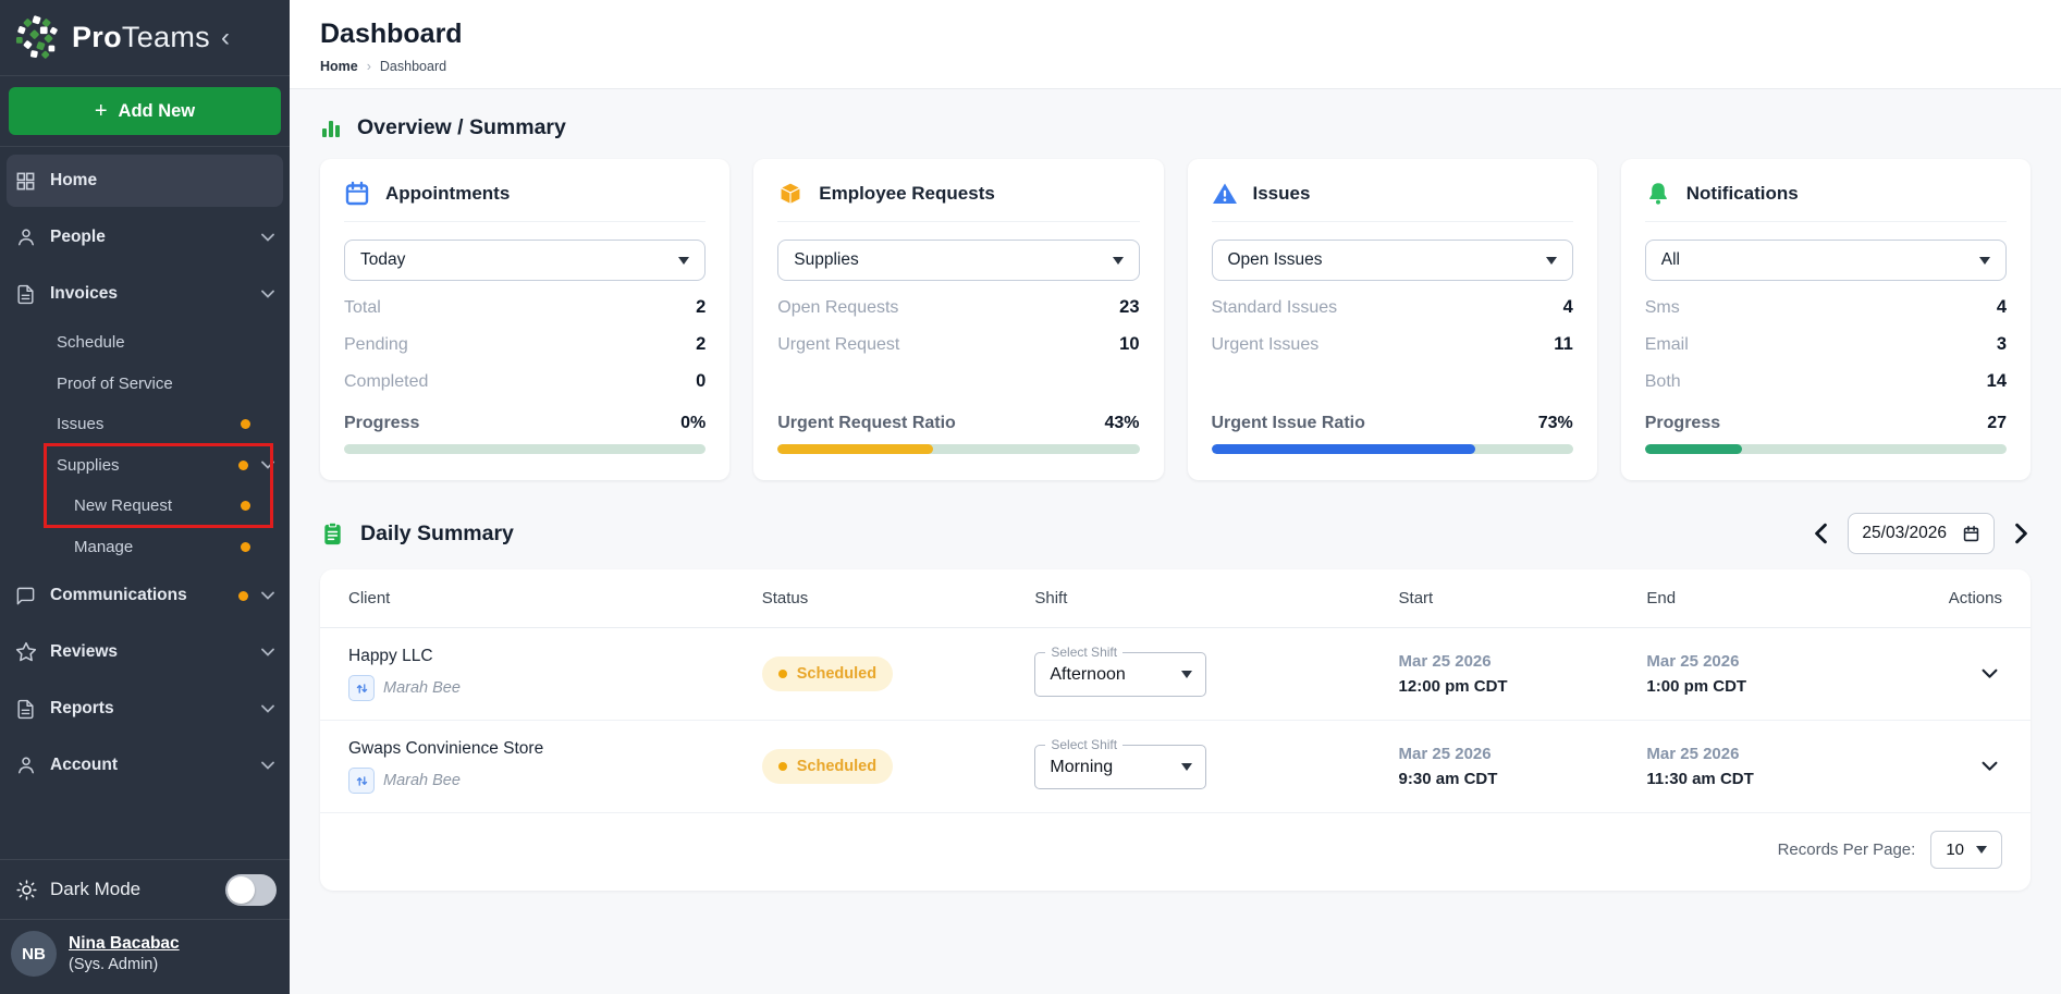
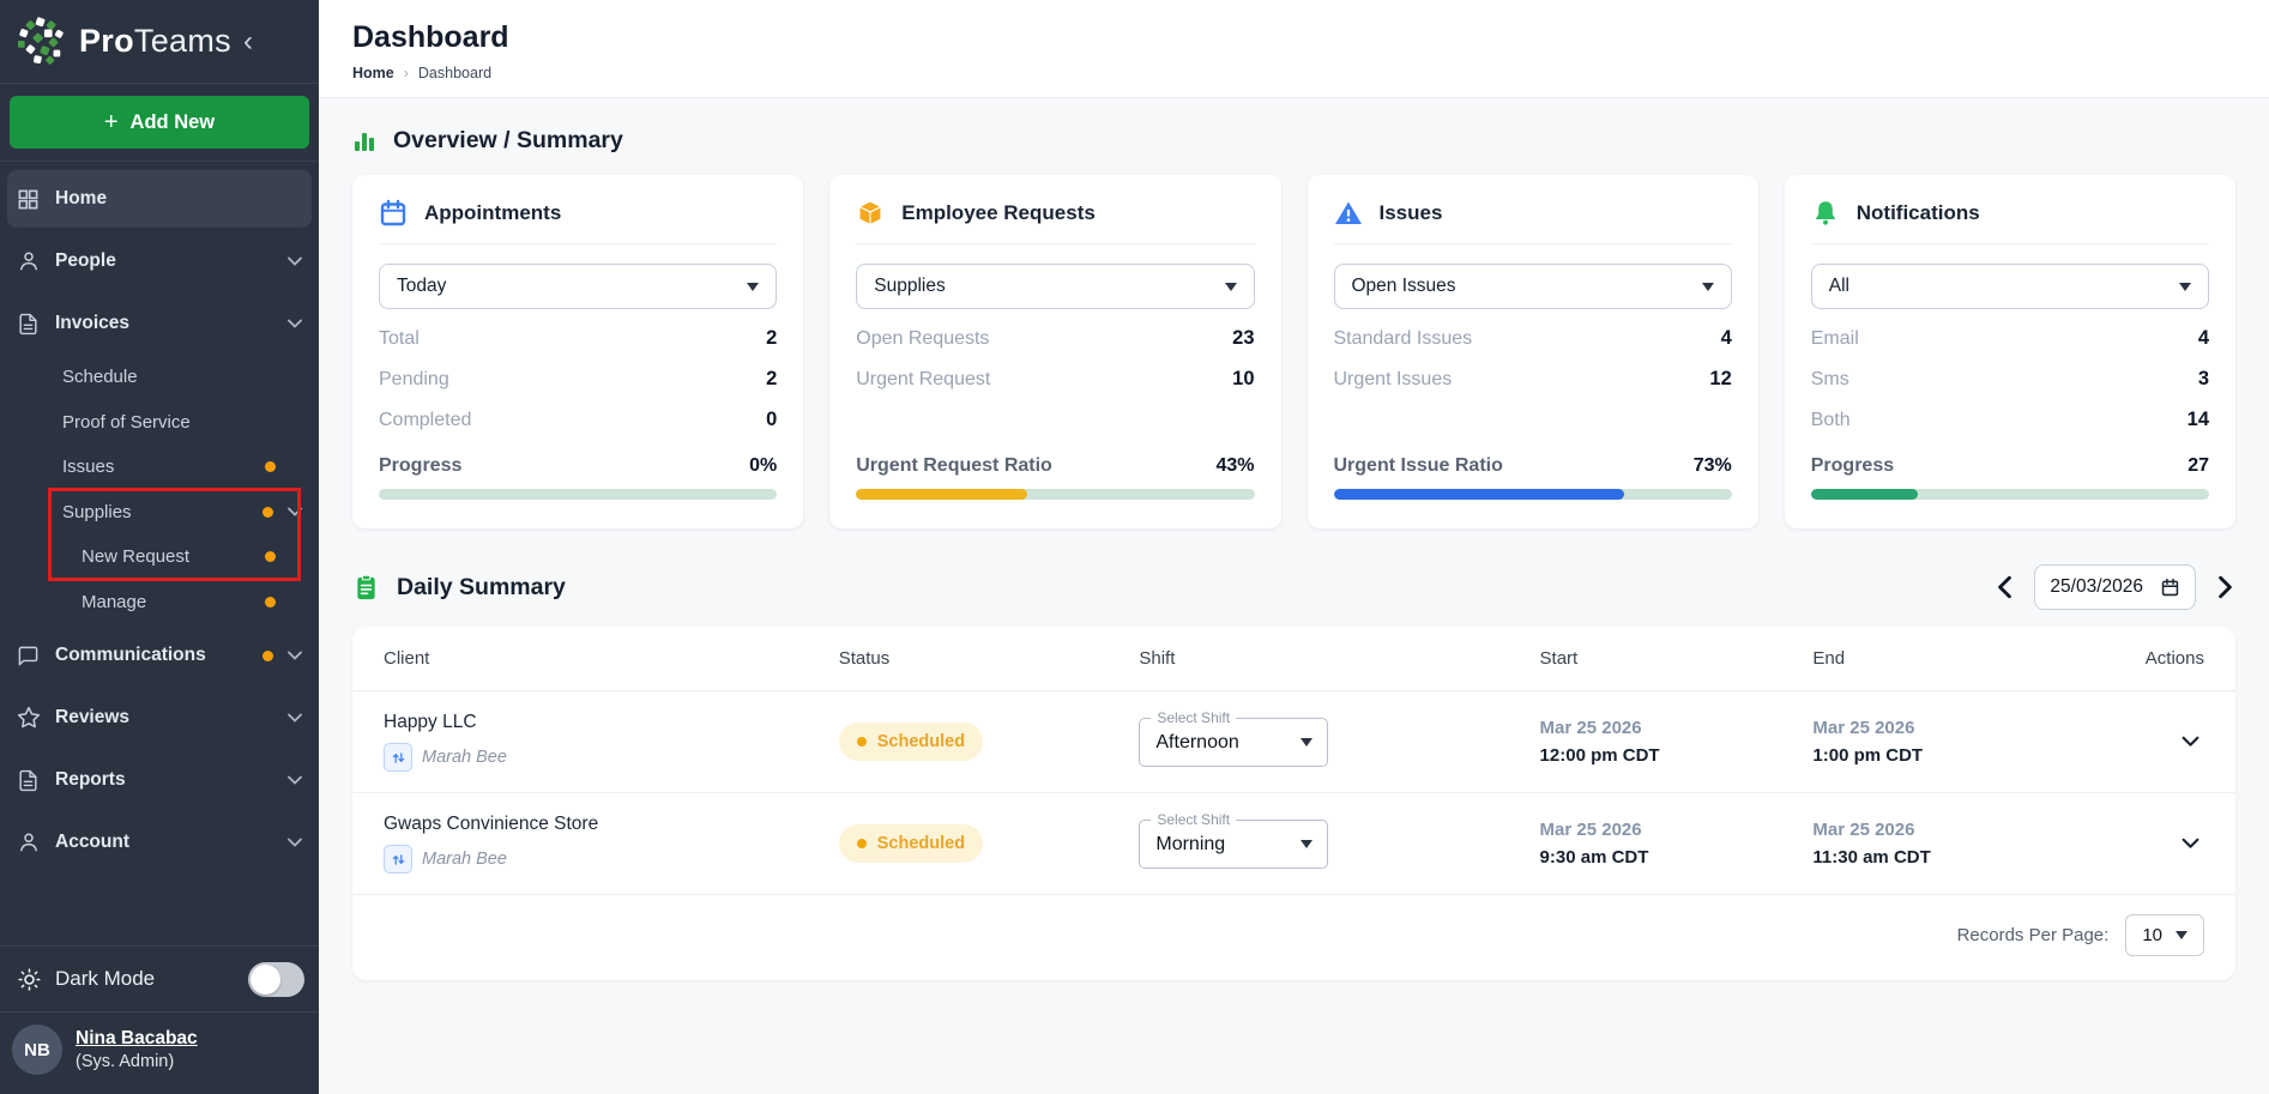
  ProTeams
  ‹
  +
  Add New
  Home
  People
  Invoices
  Schedule
  Proof of Service
  Issues
  Supplies
  New Request
  Manage
  Communications
  Reviews
  Reports
  Account
  Dark Mode
  NB
  Nina Bacabac
  (Sys. Admin)
  Dashboard
  Home
  ›
  Dashboard
  Overview / Summary
  Appointments
  Today
  Total
  2
  Pending
  2
  Completed
  0
  Progress
  0%
  Employee Requests
  Supplies
  Open Requests
  23
  Urgent Request
  10
  Urgent Request Ratio
  43%
  Issues
  Open Issues
  Standard Issues
  4
  Urgent Issues
- 11
+ 12
  Urgent Issue Ratio
  73%
  Notifications
  All
- Sms
+ Email
  4
- Email
+ Sms
  3
  Both
  14
  Progress
  27
  Daily Summary
  25/03/2026
  Client
  Status
  Shift
  Start
  End
  Actions
  Happy LLC
  Marah Bee
  Scheduled
  Select Shift
  Afternoon
  Mar 25 2026
  12:00 pm CDT
  Mar 25 2026
  1:00 pm CDT
  Gwaps Convinience Store
  Marah Bee
  Scheduled
  Select Shift
  Morning
  Mar 25 2026
  9:30 am CDT
  Mar 25 2026
  11:30 am CDT
  Records Per Page:
  10
